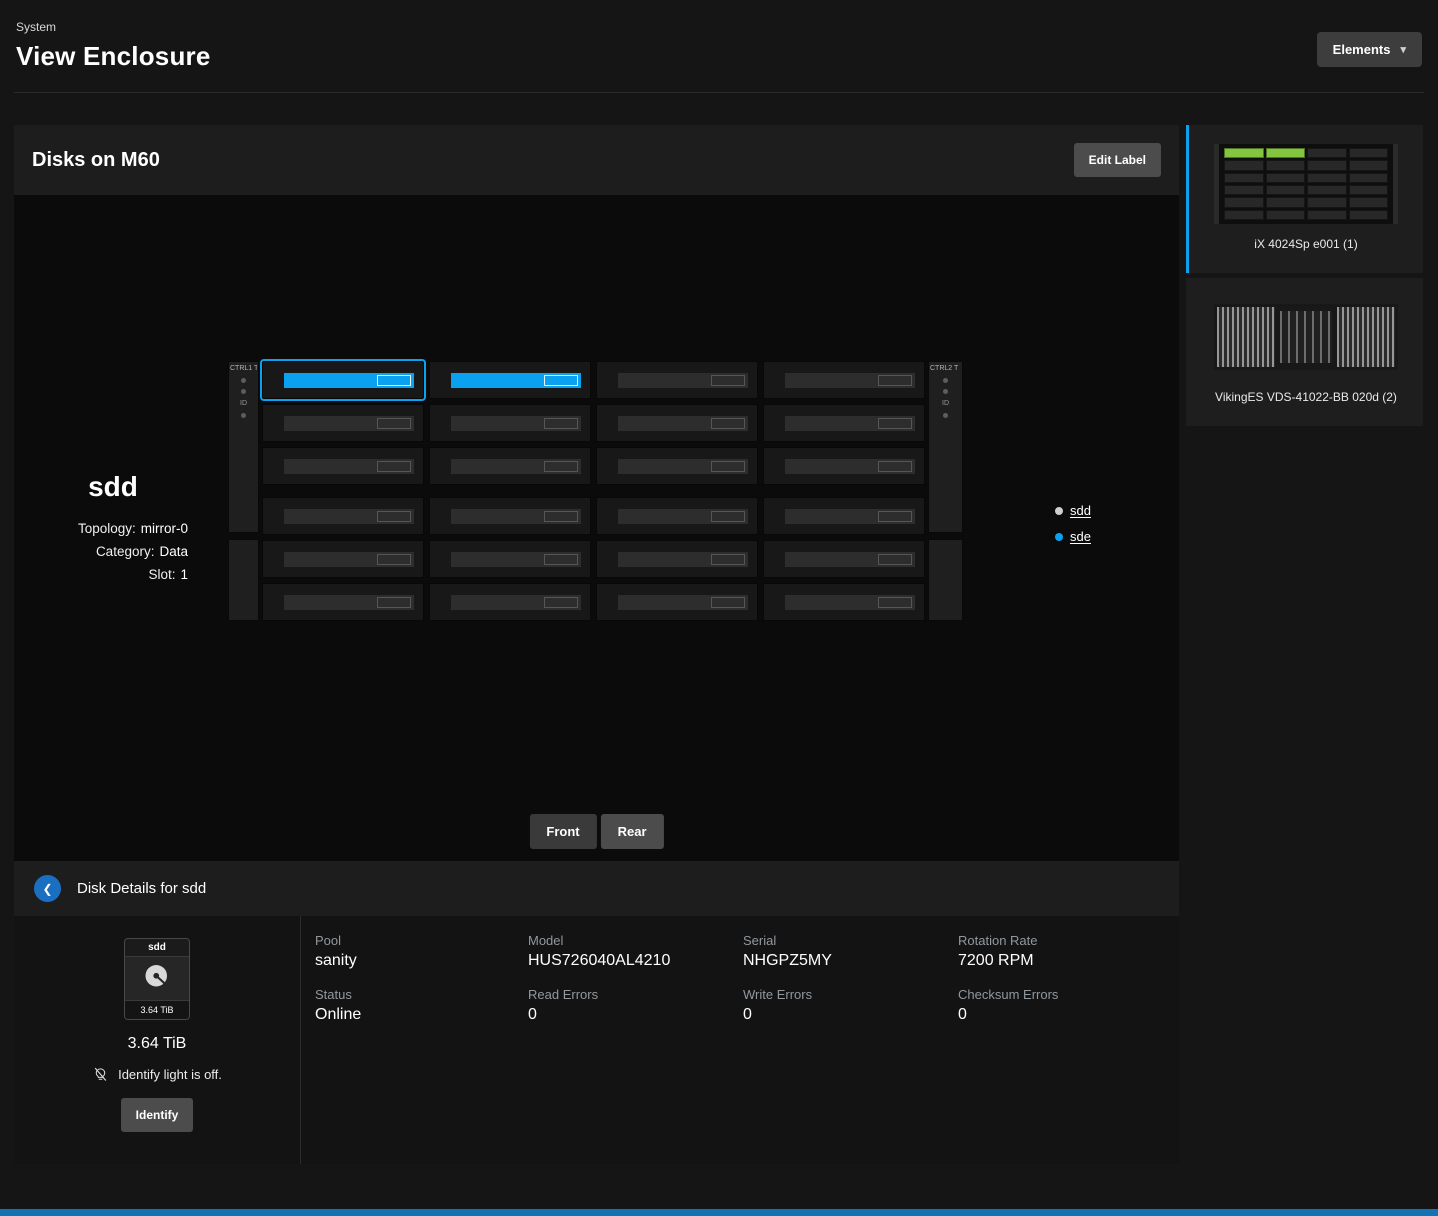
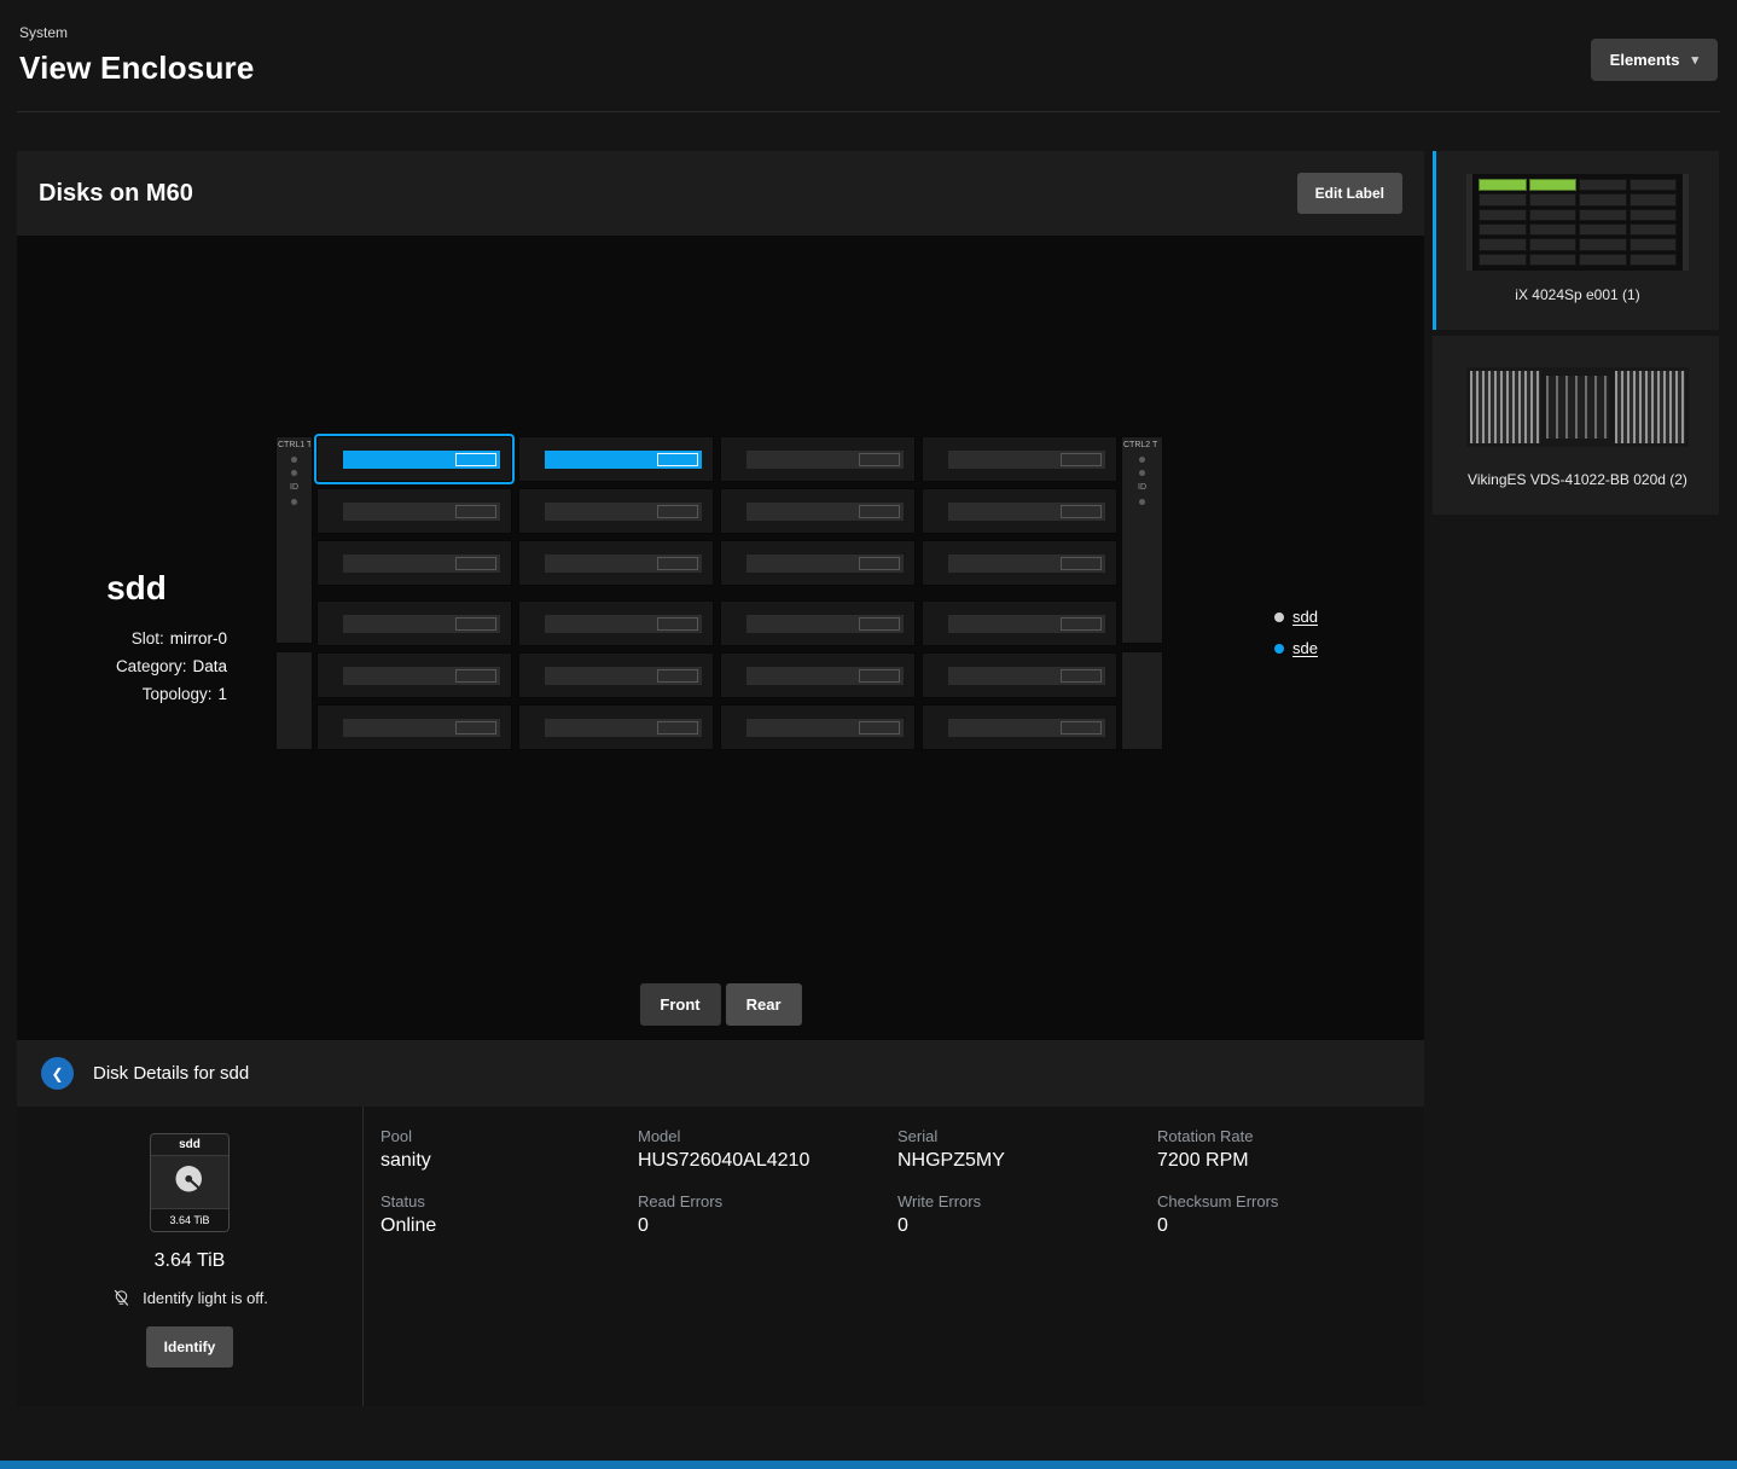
  System
  View Enclosure
  Elements
  ▾
  Disks on M60
  Edit Label
  sdd
- Topology: mirror-0
+ Slot: mirror-0
  Category: Data
- Slot: 1
+ Topology: 1
  sdd
  sde
  Front
  Rear
  ❮
  Disk Details for sdd
  sdd
  3.64 TiB
  3.64 TiB
  Identify light is off.
  Identify
  Pool
  sanity
  Model
  HUS726040AL4210
  Serial
  NHGPZ5MY
  Rotation Rate
  7200 RPM
  Status
  Online
  Read Errors
  0
  Write Errors
  0
  Checksum Errors
  0
  iX 4024Sp e001 (1)
  VikingES VDS-41022-BB 020d (2)
